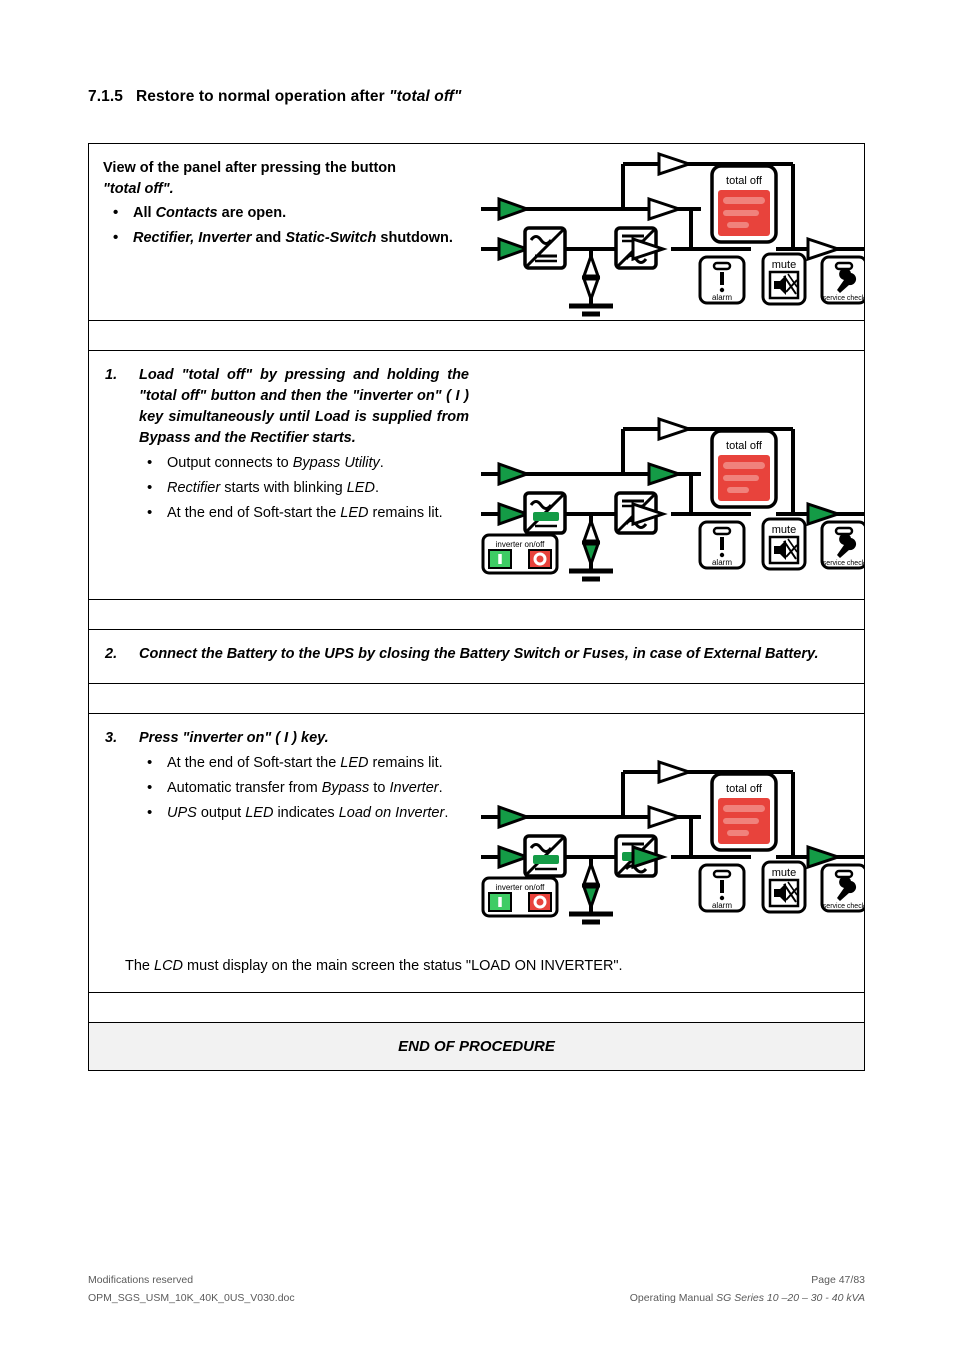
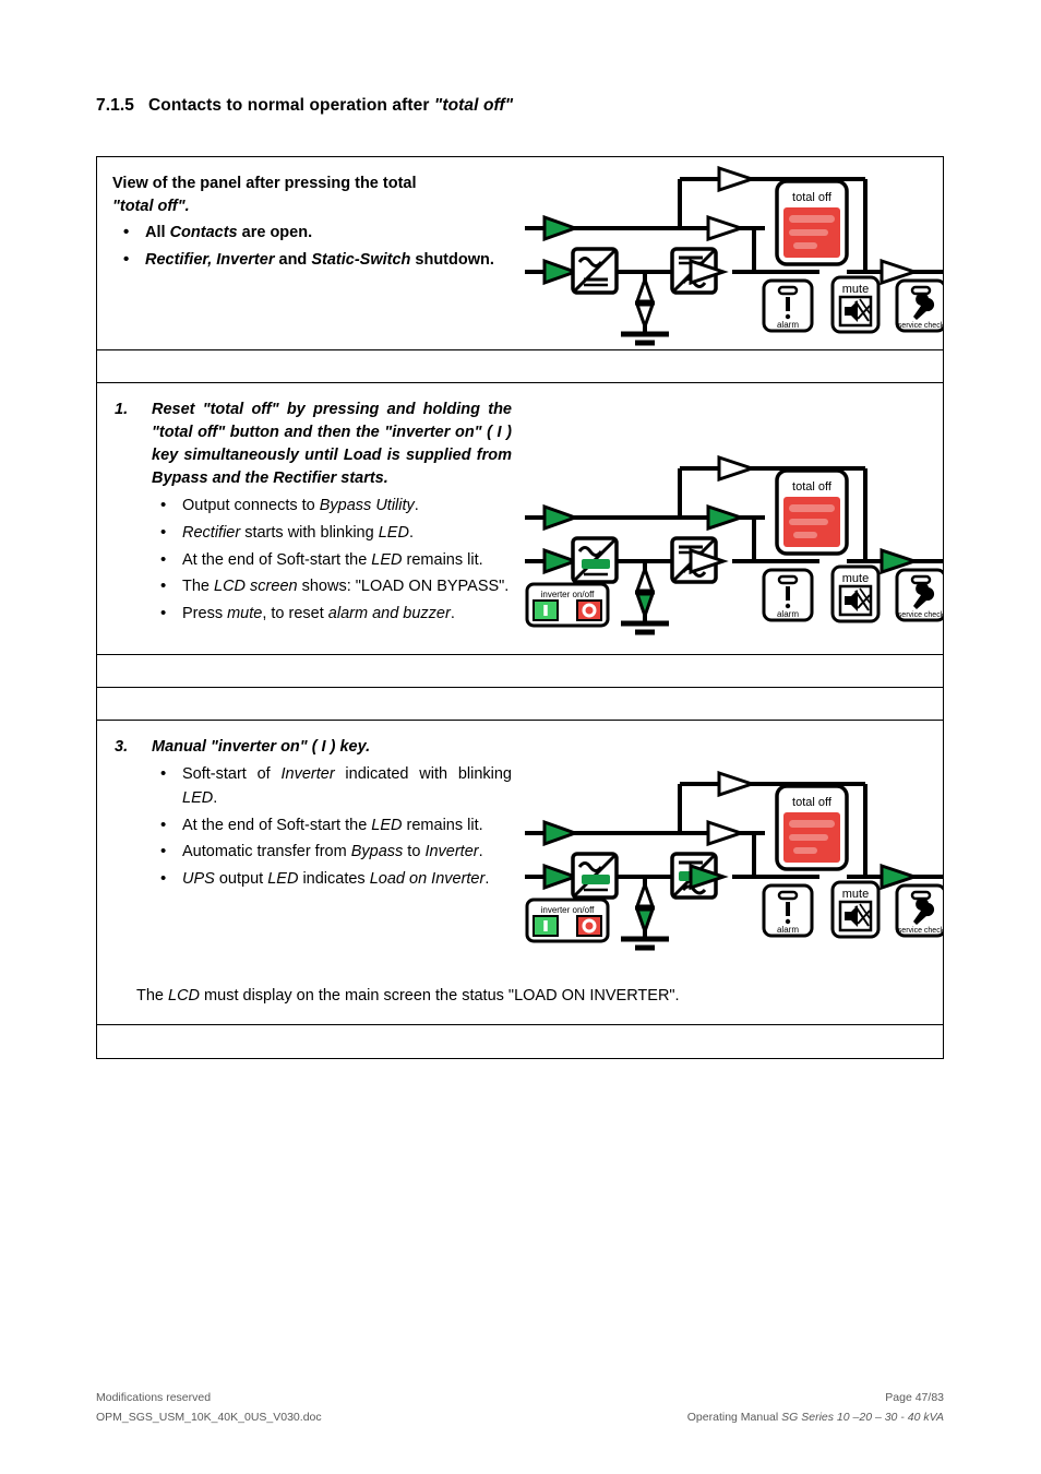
- 7.1.5 Restore to normal operation after "total off"
+ 7.1.5 Contacts to normal operation after "total off"
- View of the panel after pressing the button
+ View of the panel after pressing the total
  "total off".
  All Contacts are open.
  Rectifier, Inverter and Static-Switch shutdown.
  total off
  alarm
  mute
  1.
- Load "total off" by pressing and holding the "total off" button and then the "inverter on" ( I ) key simultaneously until Load is supplied from Bypass and the Rectifier starts.
+ Reset "total off" by pressing and holding the "total off" button and then the "inverter on" ( I ) key simultaneously until Load is supplied from Bypass and the Rectifier starts.
  Output connects to Bypass Utility.
  Rectifier starts with blinking LED.
  At the end of Soft-start the LED remains lit.
+ The LCD screen shows: "LOAD ON BYPASS".
+ Press mute, to reset alarm and buzzer.
  total off
  inverter on/off
  alarm
  mute
- 2.
- Connect the Battery to the UPS by closing the Battery Switch or Fuses, in case of External Battery.
  3.
- Press "inverter on" ( I ) key.
+ Manual "inverter on" ( I ) key.
+ Soft-start of Inverter indicated with blinking LED.
  At the end of Soft-start the LED remains lit.
  Automatic transfer from Bypass to Inverter.
  UPS output LED indicates Load on Inverter.
  total off
  inverter on/off
  alarm
  mute
  The LCD must display on the main screen the status "LOAD ON INVERTER".
- END OF PROCEDURE
  Modifications reserved
  Page 47/83
  OPM_SGS_USM_10K_40K_0US_V030.doc
  Operating Manual SG Series 10 –20 – 30 - 40 kVA
